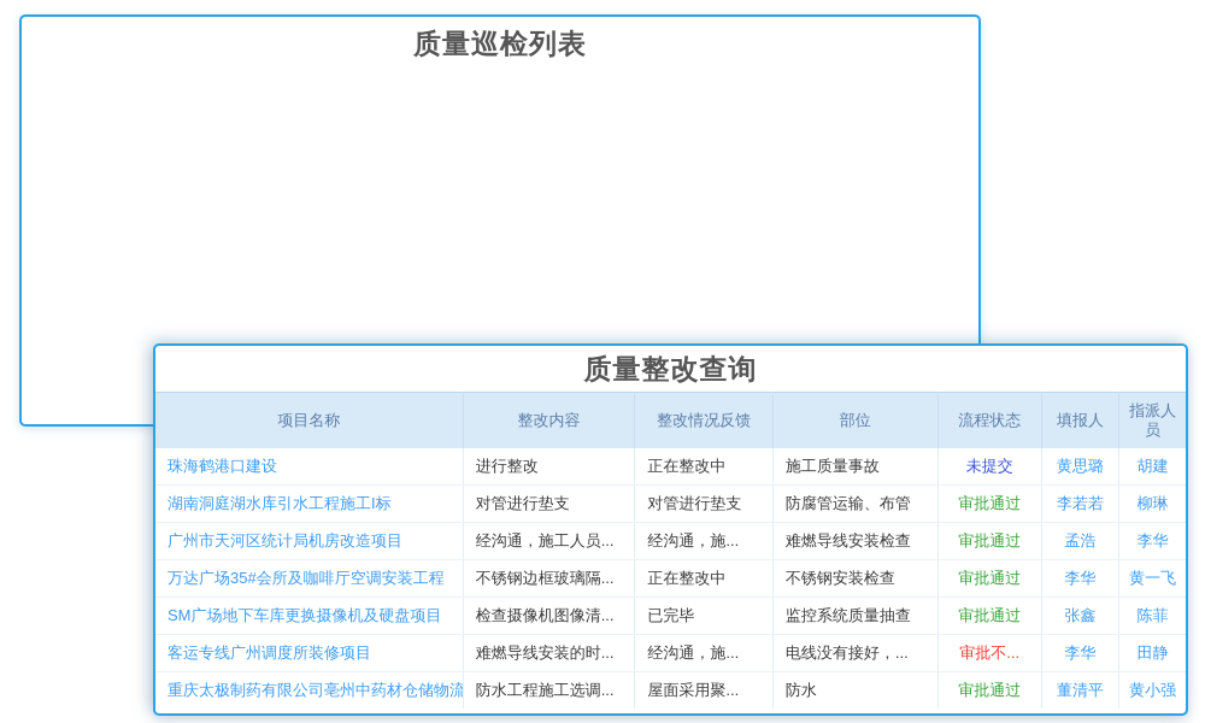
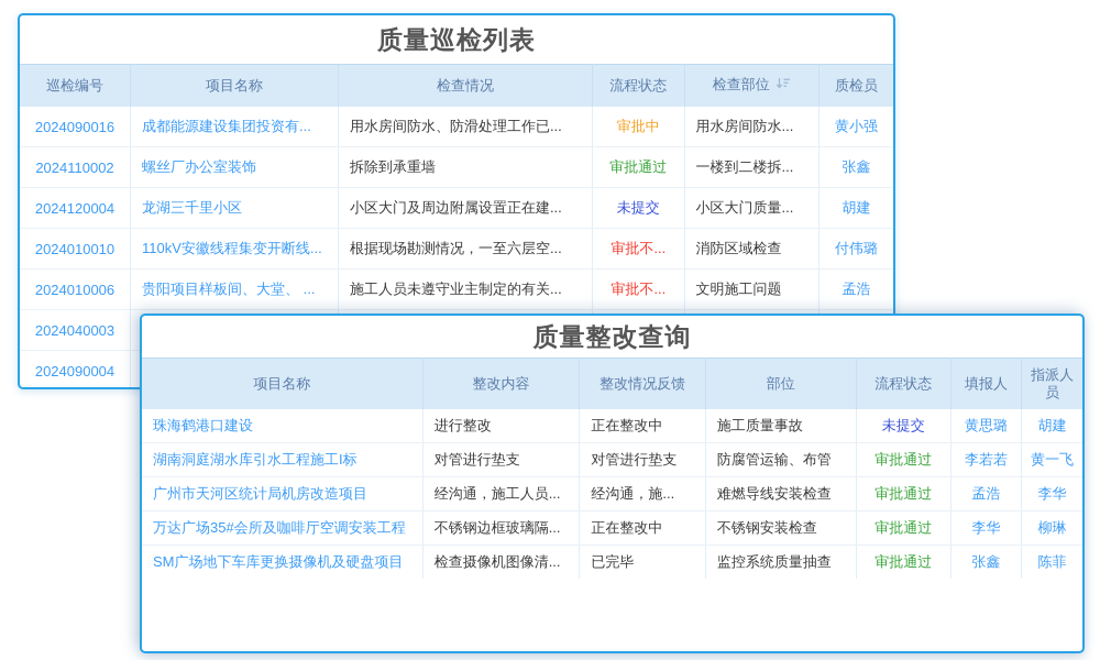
  质量巡检列表
+ 巡检编号	项目名称	检查情况	流程状态	检查部位	质检员
+ 2024090016	成都能源建设集团投资有...	用水房间防水、防滑处理工作已...	审批中	用水房间防水...	黄小强
+ 2024110002	螺丝厂办公室装饰	拆除到承重墙	审批通过	一楼到二楼拆...	张鑫
+ 2024120004	龙湖三千里小区	小区大门及周边附属设置正在建...	未提交	小区大门质量...	胡建
+ 2024010010	110kV安徽线程集变开断线...	根据现场勘测情况，一至六层空...	审批不...	消防区域检查	付伟璐
+ 2024010006	贵阳项目样板间、大堂、 ...	施工人员未遵守业主制定的有关...	审批不...	文明施工问题	孟浩
+ 2024040003
+ 2024090004
  质量整改查询
  项目名称	整改内容	整改情况反馈	部位	流程状态	填报人	指派人员
  珠海鹤港口建设	进行整改	正在整改中	施工质量事故	未提交	黄思璐	胡建
- 湖南洞庭湖水库引水工程施工I标	对管进行垫支	对管进行垫支	防腐管运输、布管	审批通过	李若若	柳琳
+ 湖南洞庭湖水库引水工程施工I标	对管进行垫支	对管进行垫支	防腐管运输、布管	审批通过	李若若	黄一飞
  广州市天河区统计局机房改造项目	经沟通，施工人员...	经沟通，施...	难燃导线安装检查	审批通过	孟浩	李华
- 万达广场35#会所及咖啡厅空调安装工程	不锈钢边框玻璃隔...	正在整改中	不锈钢安装检查	审批通过	李华	黄一飞
+ 万达广场35#会所及咖啡厅空调安装工程	不锈钢边框玻璃隔...	正在整改中	不锈钢安装检查	审批通过	李华	柳琳
  SM广场地下车库更换摄像机及硬盘项目	检查摄像机图像清...	已完毕	监控系统质量抽查	审批通过	张鑫	陈菲
- 客运专线广州调度所装修项目	难燃导线安装的时...	经沟通，施...	电线没有接好，...	审批不...	李华	田静
- 重庆太极制药有限公司亳州中药材仓储物流	防水工程施工选调...	屋面采用聚...	防水	审批通过	董清平	黄小强
